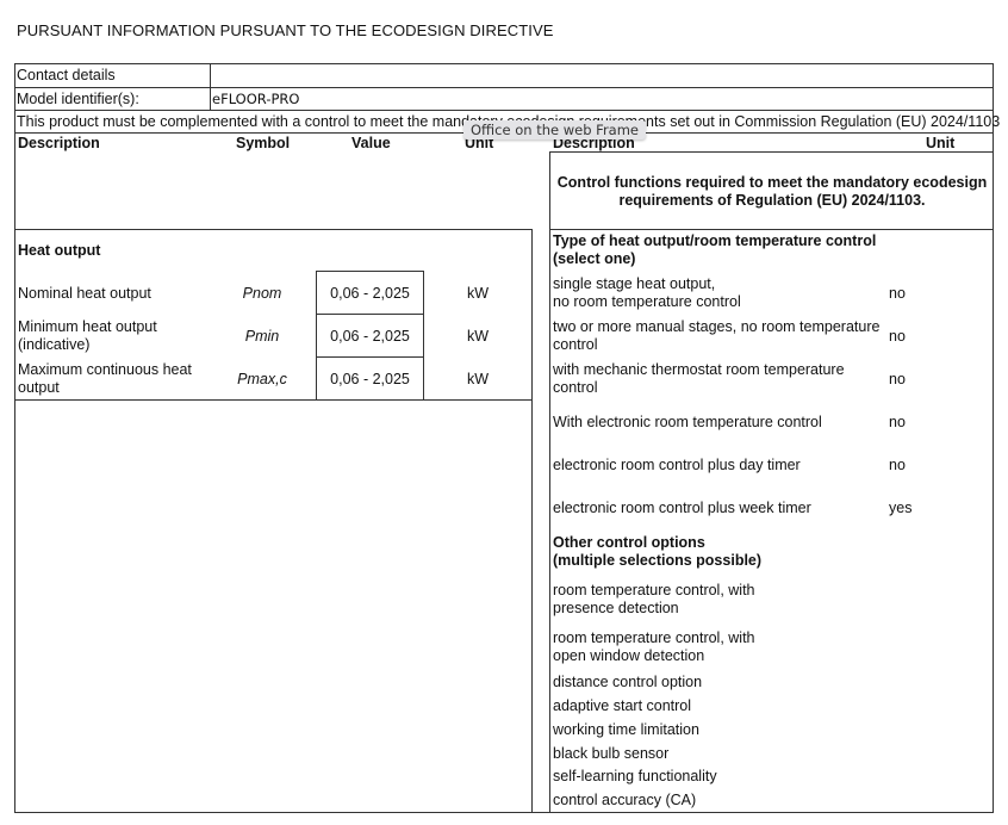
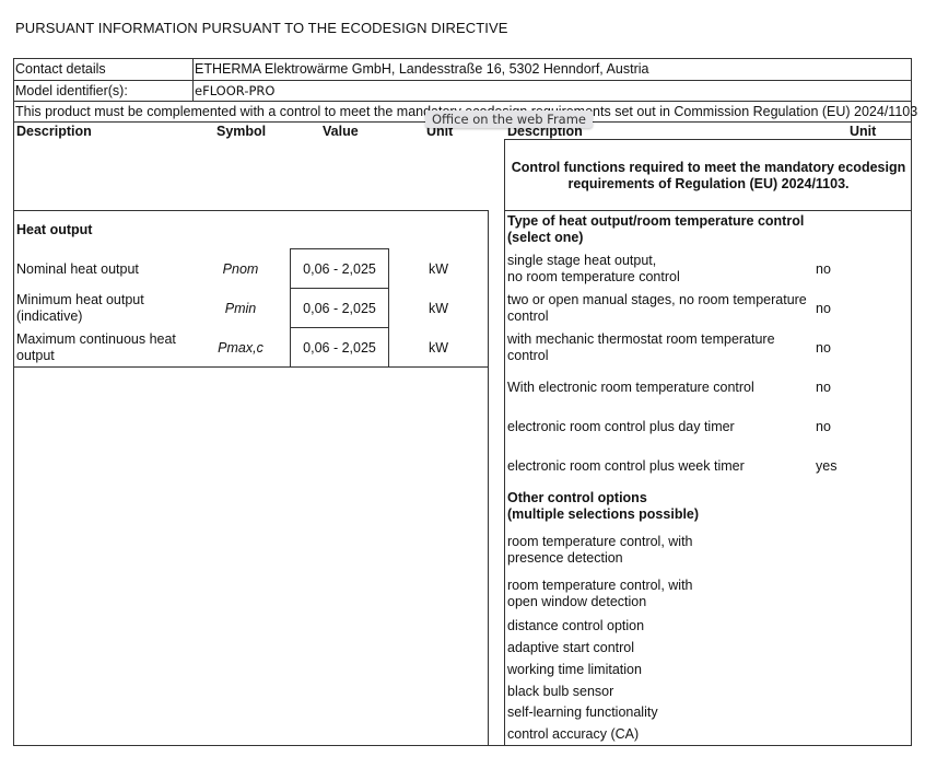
  PURSUANT INFORMATION PURSUANT TO THE ECODESIGN DIRECTIVE
  Contact details
+ ETHERMA Elektrowärme GmbH, Landesstraße 16, 5302 Henndorf, Austria
  Model identifier(s):
  eFLOOR-PRO
  This product must be complemented with a control to meet the mannts set out in Commission Regulation (EU) 2024/1103
  Description
  Symbol
  Value
  Unit
  Description
  Unit
  Heat output
  Nominal heat output
  Pnom
  0,06 - 2,025
  kW
  Minimum heat output
  (indicative)
  Pmin
  0,06 - 2,025
  kW
  Maximum continuous heat
  output
  Pmax,c
  0,06 - 2,025
  kW
  Control functions required to meet the mandatory ecodesign
  requirements of Regulation (EU) 2024/1103.
  Type of heat output/room temperature control
  (select one)
  single stage heat output,
  no room temperature control
  no
- two or more manual stages, no room temperature
+ two or open manual stages, no room temperature
  control
  no
  with mechanic thermostat room temperature
  control
  no
  With electronic room temperature control
  no
  electronic room control plus day timer
  no
  electronic room control plus week timer
  yes
  Other control options
  (multiple selections possible)
  room temperature control, with
  presence detection
  room temperature control, with
  open window detection
  distance control option
  adaptive start control
  working time limitation
  black bulb sensor
  self-learning functionality
  control accuracy (CA)
  Office on the web Frame
